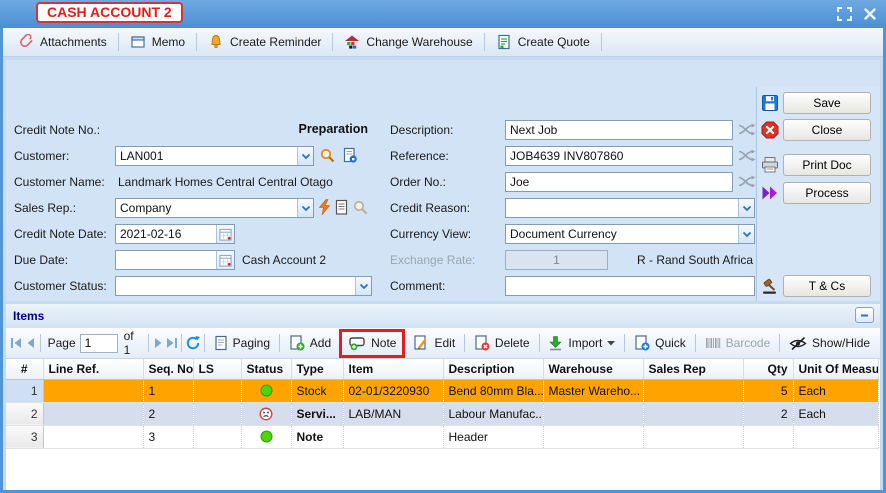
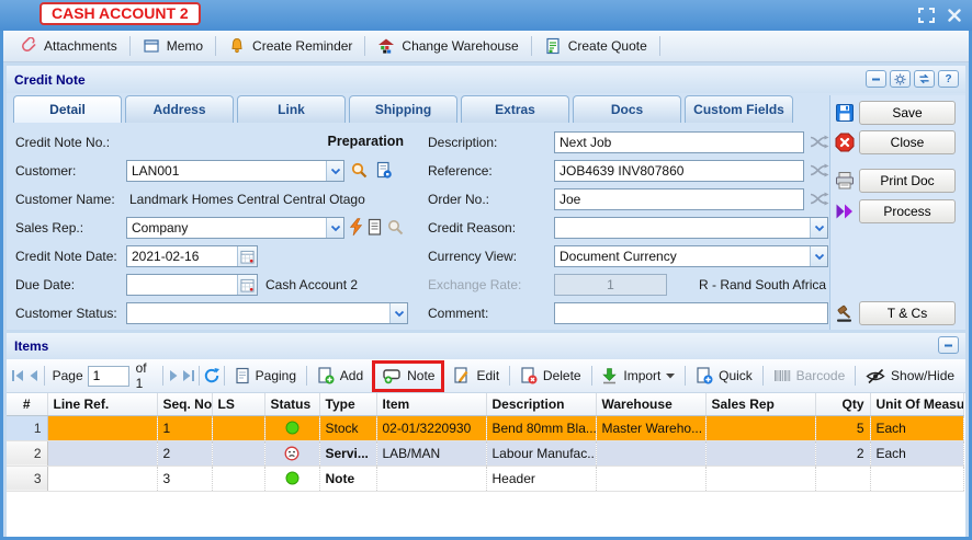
  CASH ACCOUNT 2
  Attachments
  Memo
  Create Reminder
  Change Warehouse
  Create Quote
+ Credit Note
+ ?
+ Detail
+ Address
+ Link
+ Shipping
+ Extras
+ Docs
+ Custom Fields
  Credit Note No.:
  Preparation
  Customer:
  LAN001
  Customer Name:
  Landmark Homes Central Central Otago
  Sales Rep.:
  Company
  Credit Note Date:
  2021-02-16
  Due Date:
  Cash Account 2
  Customer Status:
  Description:
  Next Job
  Reference:
  JOB4639 INV807860
  Order No.:
  Joe
  Credit Reason:
  Currency View:
  Document Currency
  Exchange Rate:
  1
  R - Rand South Africa
  Comment:
  Save
  Close
  Print Doc
  Process
  T & Cs
  Items
  Page
  1
  of 1
  Paging
  Add
  Note
  Edit
  Delete
  Import
  Quick
  Barcode
  Show/Hide
  #	Line Ref.	Seq. No	LS	Status	Type	Item	Description	Warehouse	Sales Rep	Qty	Unit Of Measu
  1		1			Stock	02-01/3220930	Bend 80mm Bla...	Master Wareho...		5	Each
  2		2			Servi...	LAB/MAN	Labour Manufac..			2	Each
  3		3			Note		Header
